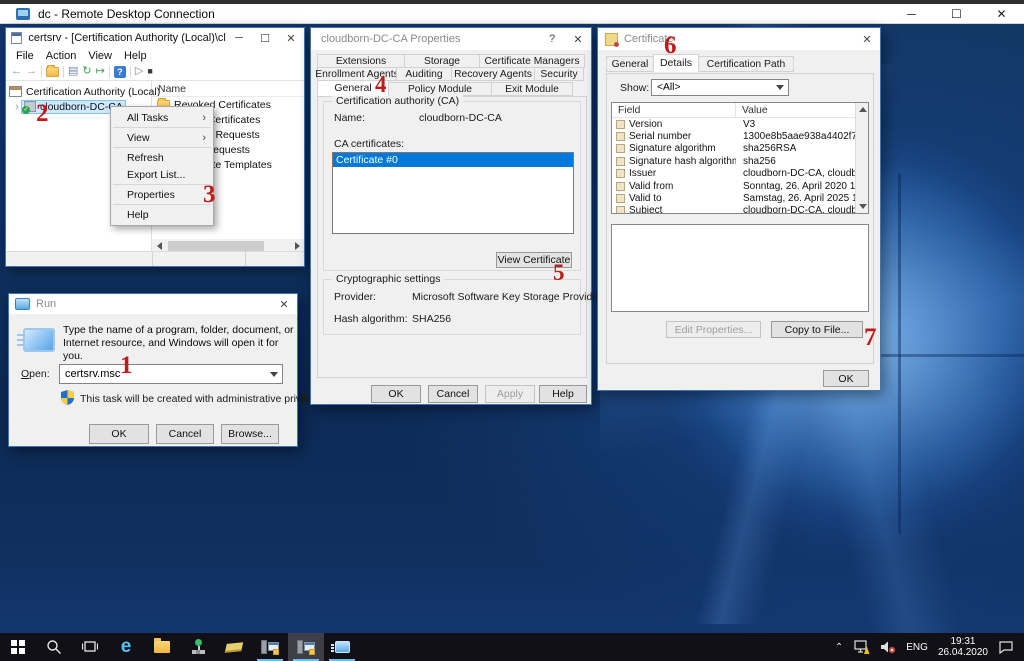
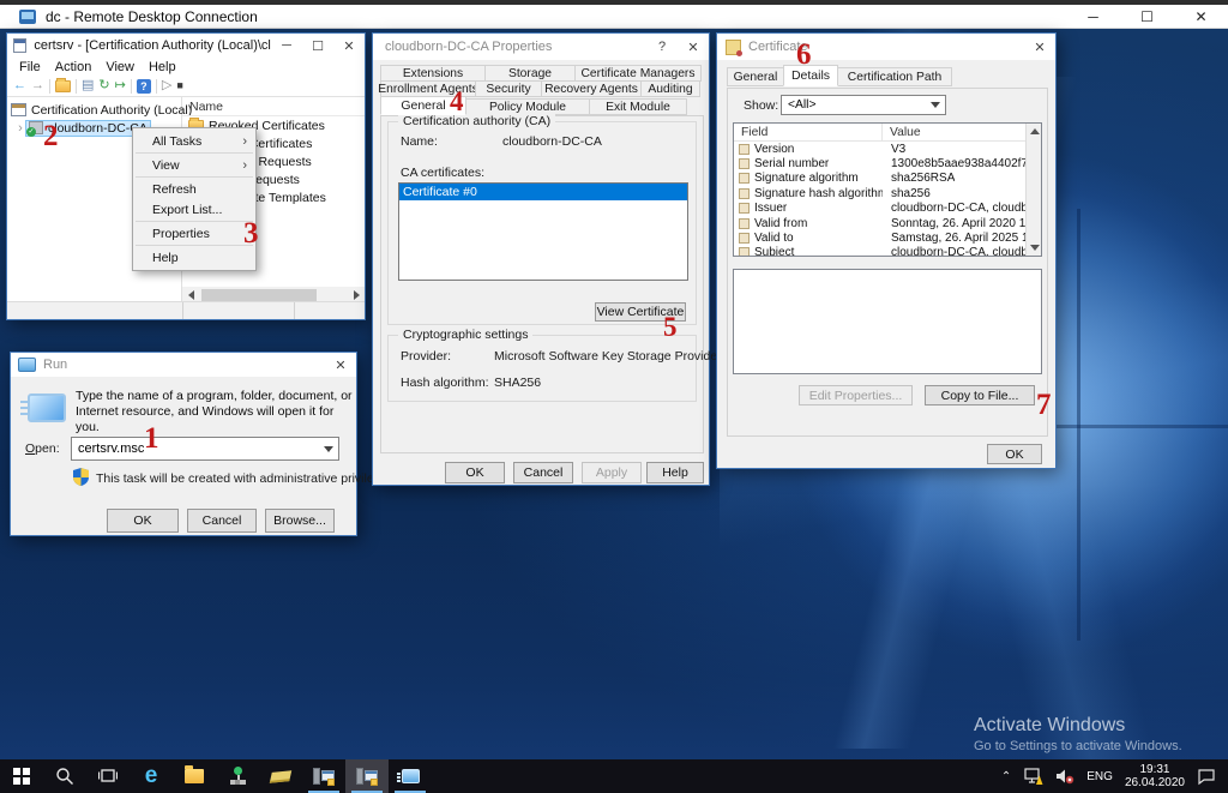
  dc - Remote Desktop Connection
  ─
  ☐
  ✕
+ Activate Windows
+ Go to Settings to activate Windows.
  certsrv - [Certification Authority (Local)\cl
  ─
  ☐
  ✕
  File
  Action
  View
  Help
  ←
  →
  ▤
  ↻
  ↦
  ?
  ▷
  ■
  Certification Authority (Local)
  ›
  cloudborn-DC-
  Name
  Revoked Certificates
  All Tasks
  ›
  View
  ›
  Refresh
  Export List...
  Properties
  Help
  Run
  ✕
  Type the name of a program, folder, document, or Internet resource, and Windows will open it for you.
  Open:
  certsrv.msc
  This task will be created with administrative privile
  OK
  Cancel
  Browse...
  cloudborn-DC-CA Properties
  ?
  ✕
  Extensions
  Storage
  Certificate Managers
  Enrollment Agent
- Auditing
+ Security
  Recovery Agents
- Security
+ Auditing
  General
  Policy Module
  Exit Module
  Certification authority (CA)
  Name:
  cloudborn-DC-CA
  CA certificates:
  Certificate #0
  View Certificate
  Cryptographic settings
  Provider:
  Microsoft Software Key Storage Provide
  Hash algorithm:
  SHA256
  OK
  Cancel
  Apply
  Help
  Certificate
  ✕
  General
  Details
  Certification Path
  Show:
  <All>
  Field
  Value
  Version
  V3
  Serial number
  1300e8b5aae938a4402f
  Signature algorithm
  sha256RSA
  Signature hash algorith
  sha256
  Issuer
  cloudborn-DC-CA, cloud
  Valid from
  Sonntag, 26. April 2020 1
  Valid to
  Samstag, 26. April 2025
  Subject
  cloudborn-DC-CA, cloud
  Edit Properties...
  Copy to File...
  OK
  1
  2
  3
  4
  5
  6
  7
  e
  ⌃
  ENG
  19:31
  26.04.2020
